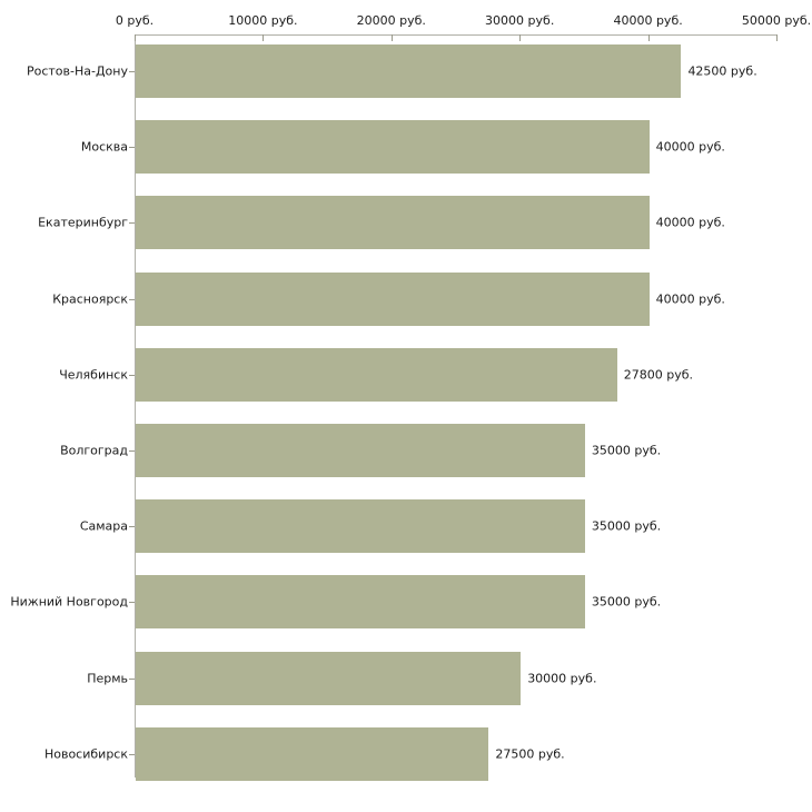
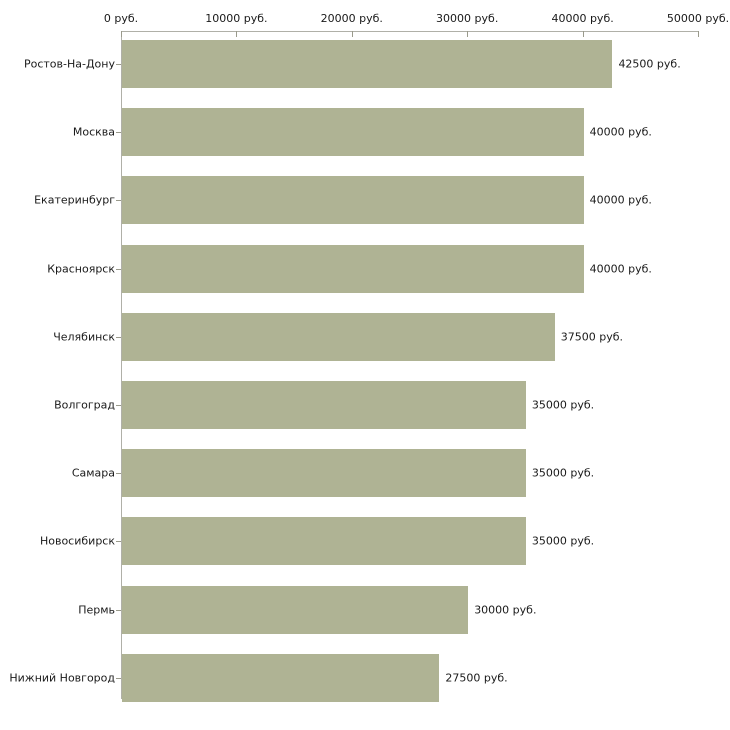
  0 руб.
  10000 руб.
  20000 руб.
  30000 руб.
  40000 руб.
  50000 руб.
  Ростов-На-Дону
  Москва
  Екатеринбург
  Красноярск
  Челябинск
  Волгоград
  Самара
- Нижний Новгород
+ Новосибирск
  Пермь
- Новосибирск
+ Нижний Новгород
  42500 руб.
  40000 руб.
  40000 руб.
  40000 руб.
- 27800 руб.
+ 37500 руб.
  35000 руб.
  35000 руб.
  35000 руб.
  30000 руб.
  27500 руб.
